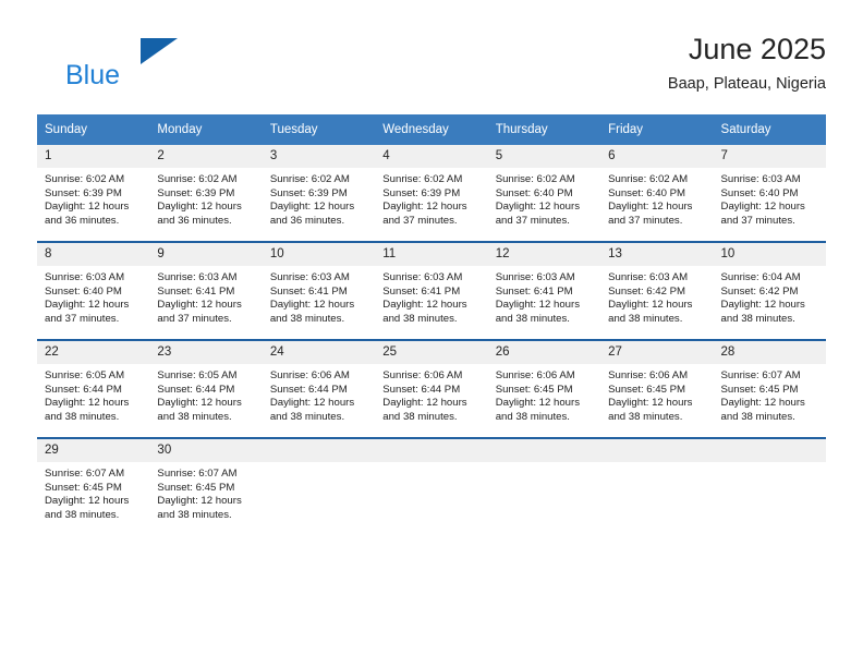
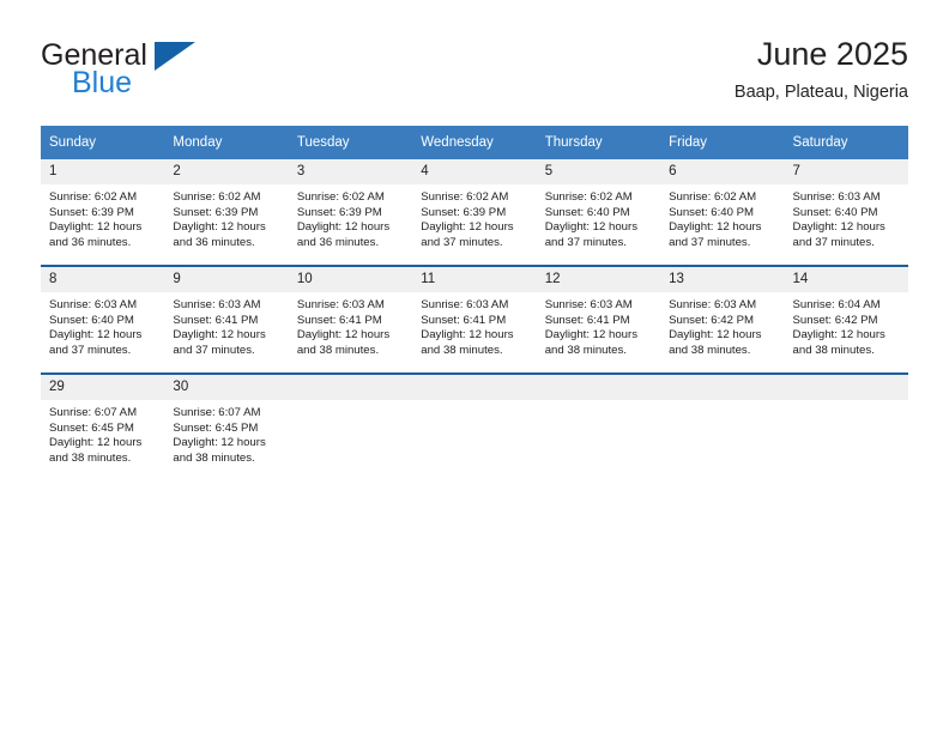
+ General
  Blue
  June 2025
  Baap, Plateau, Nigeria
  Sunday	Monday	Tuesday	Wednesday	Thursday	Friday	Saturday
  1Sunrise: 6:02 AMSunset: 6:39 PMDaylight: 12 hoursand 36 minutes.	2Sunrise: 6:02 AMSunset: 6:39 PMDaylight: 12 hoursand 36 minutes.	3Sunrise: 6:02 AMSunset: 6:39 PMDaylight: 12 hoursand 36 minutes.	4Sunrise: 6:02 AMSunset: 6:39 PMDaylight: 12 hoursand 37 minutes.	5Sunrise: 6:02 AMSunset: 6:40 PMDaylight: 12 hoursand 37 minutes.	6Sunrise: 6:02 AMSunset: 6:40 PMDaylight: 12 hoursand 37 minutes.	7Sunrise: 6:03 AMSunset: 6:40 PMDaylight: 12 hoursand 37 minutes.
- 8Sunrise: 6:03 AMSunset: 6:40 PMDaylight: 12 hoursand 37 minutes.	9Sunrise: 6:03 AMSunset: 6:41 PMDaylight: 12 hoursand 37 minutes.	10Sunrise: 6:03 AMSunset: 6:41 PMDaylight: 12 hoursand 38 minutes.	11Sunrise: 6:03 AMSunset: 6:41 PMDaylight: 12 hoursand 38 minutes.	12Sunrise: 6:03 AMSunset: 6:41 PMDaylight: 12 hoursand 38 minutes.	13Sunrise: 6:03 AMSunset: 6:42 PMDaylight: 12 hoursand 38 minutes.	10Sunrise: 6:04 AMSunset: 6:42 PMDaylight: 12 hoursand 38 minutes.
+ 8Sunrise: 6:03 AMSunset: 6:40 PMDaylight: 12 hoursand 37 minutes.	9Sunrise: 6:03 AMSunset: 6:41 PMDaylight: 12 hoursand 37 minutes.	10Sunrise: 6:03 AMSunset: 6:41 PMDaylight: 12 hoursand 38 minutes.	11Sunrise: 6:03 AMSunset: 6:41 PMDaylight: 12 hoursand 38 minutes.	12Sunrise: 6:03 AMSunset: 6:41 PMDaylight: 12 hoursand 38 minutes.	13Sunrise: 6:03 AMSunset: 6:42 PMDaylight: 12 hoursand 38 minutes.	14Sunrise: 6:04 AMSunset: 6:42 PMDaylight: 12 hoursand 38 minutes.
- 22Sunrise: 6:05 AMSunset: 6:44 PMDaylight: 12 hoursand 38 minutes.	23Sunrise: 6:05 AMSunset: 6:44 PMDaylight: 12 hoursand 38 minutes.	24Sunrise: 6:06 AMSunset: 6:44 PMDaylight: 12 hoursand 38 minutes.	25Sunrise: 6:06 AMSunset: 6:44 PMDaylight: 12 hoursand 38 minutes.	26Sunrise: 6:06 AMSunset: 6:45 PMDaylight: 12 hoursand 38 minutes.	27Sunrise: 6:06 AMSunset: 6:45 PMDaylight: 12 hoursand 38 minutes.	28Sunrise: 6:07 AMSunset: 6:45 PMDaylight: 12 hoursand 38 minutes.
  29Sunrise: 6:07 AMSunset: 6:45 PMDaylight: 12 hoursand 38 minutes.	30Sunrise: 6:07 AMSunset: 6:45 PMDaylight: 12 hoursand 38 minutes.
